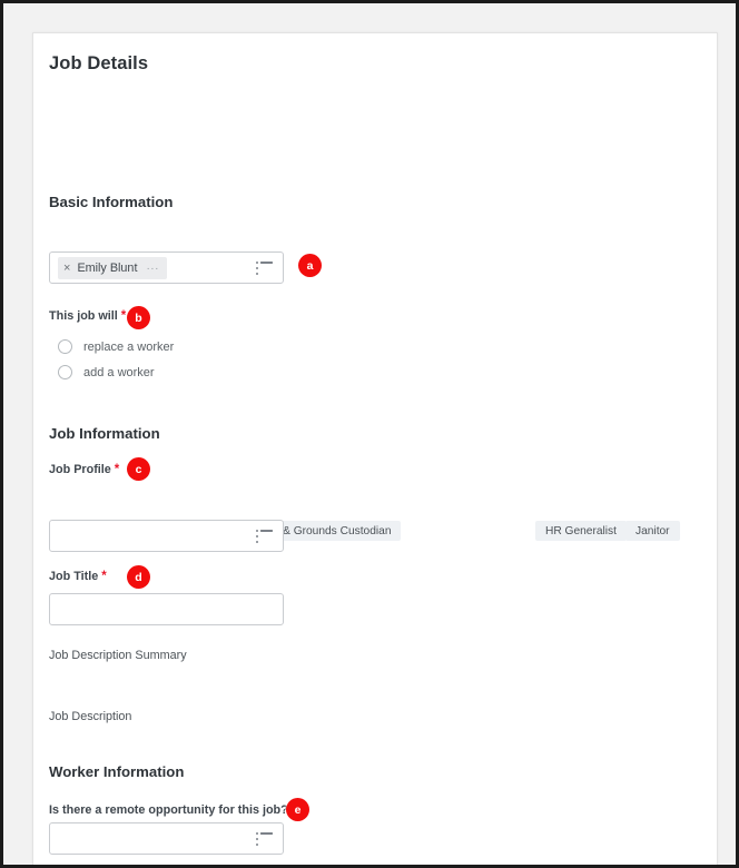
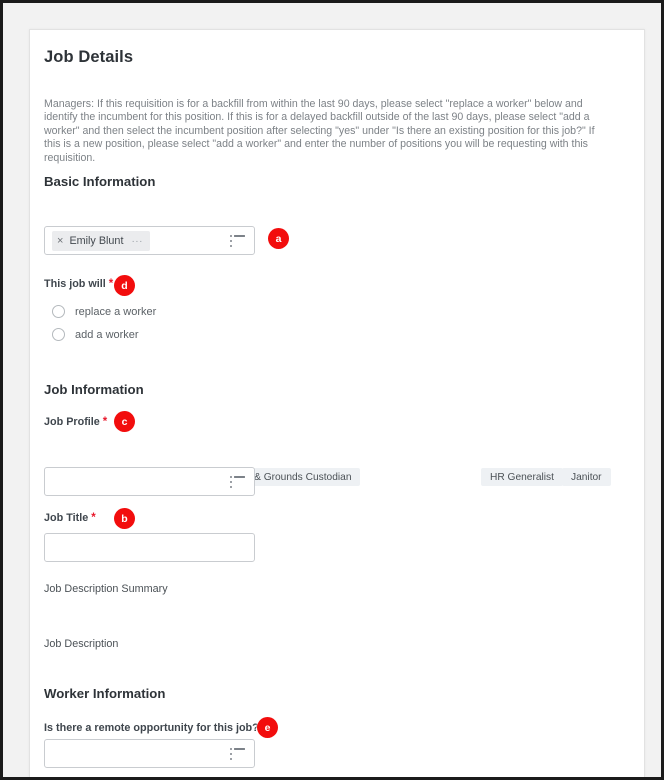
  Job Details
+ Managers: If this requisition is for a backfill from within the last 90 days, please select "replace a worker" below and identify the incumbent for this position. If this is for a delayed backfill outside of the last 90 days, please select "add a worker" and then select the incumbent position after selecting "yes" under "Is there an existing position for this job?" If this is a new position, please select "add a worker" and enter the number of positions you will be requesting with this requisition.
  Basic Information
  ×
  Emily Blunt
  ···
  This job will *
  replace a worker
  add a worker
  Job Information
  Job Profile *
  HR Generalist
  Janitor
  Job Title *
  Job Description Summary
  Job Description
  Worker Information
  Is there a remote opportunity for this job?
  a
- b
+ d
  c
- d
+ b
  e
